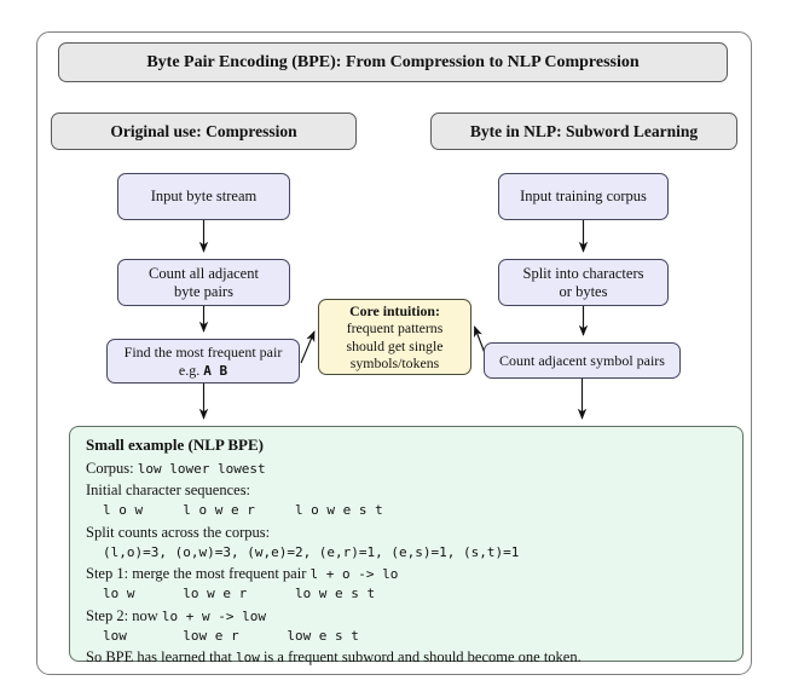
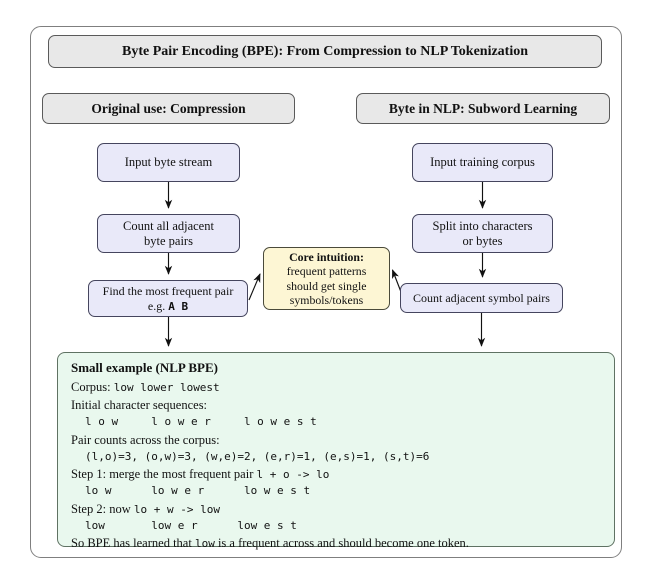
- Byte Pair Encoding (BPE): From Compression to NLP Compression
+ Byte Pair Encoding (BPE): From Compression to NLP Tokenization
  Original use: Compression
  Byte in NLP: Subword Learning
  Input byte stream
  Count all adjacent
  byte pairs
  Find the most frequent pair
  e.g. A B
  Input training corpus
  Split into characters
  or bytes
  Count adjacent symbol pairs
  Core intuition:
  frequent patterns
  should get single
  symbols/tokens
  Small example (NLP BPE)
  Corpus: low lower lowest
  Initial character sequences:
  l o w l o w e r l o w e s t
- Split counts across the corpus:
+ Pair counts across the corpus:
- (l,o)=3, (o,w)=3, (w,e)=2, (e,r)=1, (e,s)=1, (s,t)=1
+ (l,o)=3, (o,w)=3, (w,e)=2, (e,r)=1, (e,s)=1, (s,t)=6
  Step 1: merge the most frequent pair l + o -> lo
  lo w lo w e r lo w e s t
  Step 2: now lo + w -> low
  low low e r low e s t
- So BPE has learned that low is a frequent subword and should become one token.
+ So BPE has learned that low is a frequent across and should become one token.
